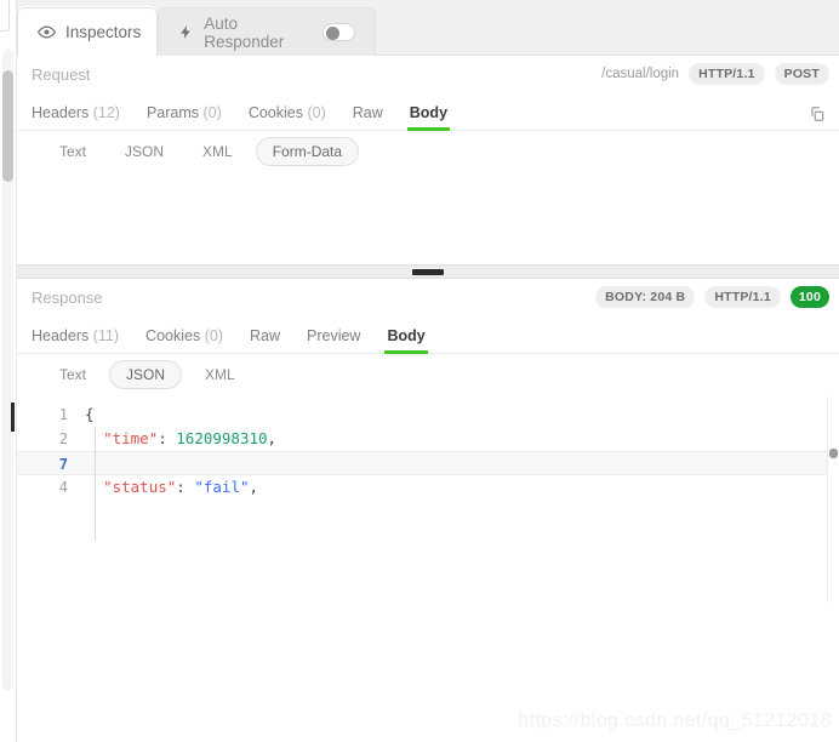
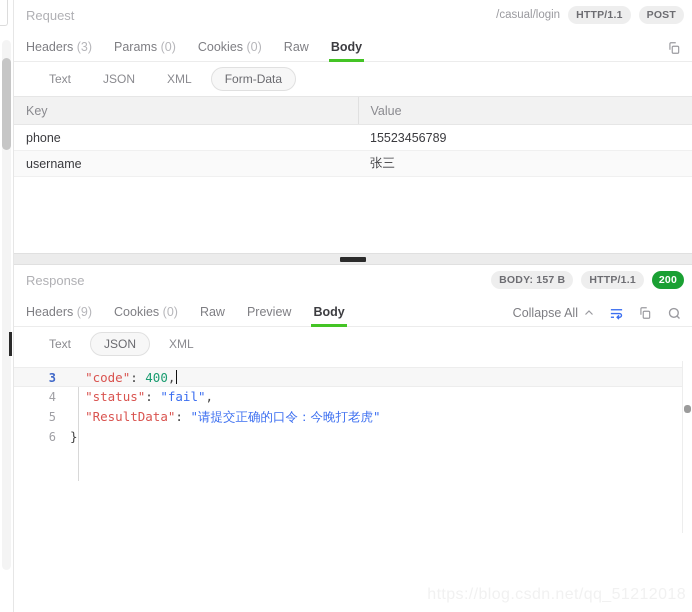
- Inspectors
- Auto Responder
  Request
  /casual/login
  HTTP/1.1
  POST
- Headers (12)
+ Headers (3)
  Params (0)
  Cookies (0)
  Raw
  Body
  Text
  JSON
  XML
  Form-Data
+ Key	Value
+ phone	15523456789
+ username	张三
  Response
- BODY: 204 B
+ BODY: 157 B
  HTTP/1.1
- 100
+ 200
- Headers (11)
+ Headers (9)
  Cookies (0)
  Raw
  Preview
  Body
+ Collapse All
  Text
  JSON
  XML
- 1
- {
- 2
- "time": 1620998310,
- 7
+ 3
+ "code": 400,
  4
  "status": "fail",
+ 5
+ "ResultData": "请提交正确的口令：今晚打老虎"
+ 6
+ }
